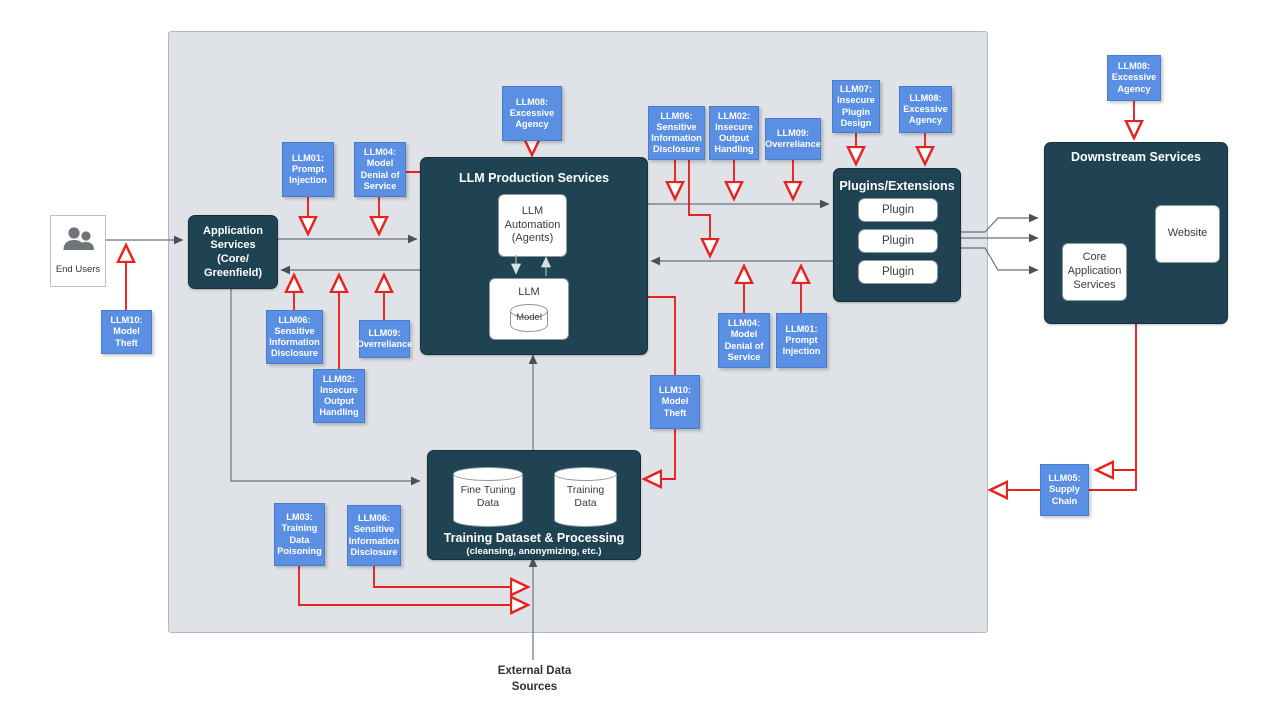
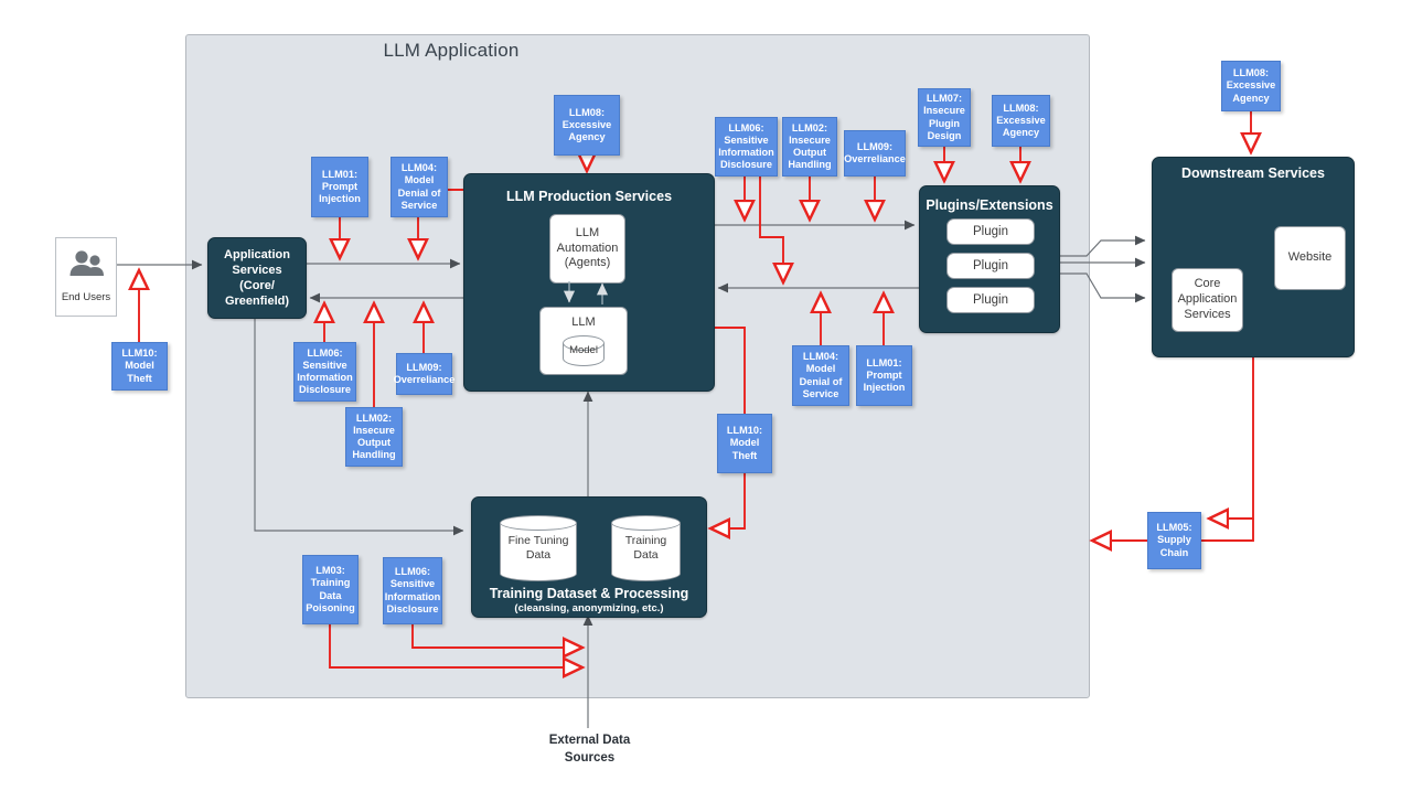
+ LLM Application
  End Users
  Application
  Services
  (Core/
  Greenfield)
  LLM Production Services
  LLM
  Automation
  (Agents)
  LLM
  Model
  Fine Tuning
  Data
  Training
  Data
  Training Dataset & Processing
  (cleansing, anonymizing, etc.)
  Plugins/Extensions
  Plugin
  Plugin
  Plugin
  Downstream Services
  Core
  Application
  Services
  Website
  LLM08:
  Excessive
  Agency
  LLM01:
  Prompt
  Injection
  LLM04:
  Model
  Denial of
  Service
  LLM06:
  Sensitive
  Information
  Disclosure
  LLM02:
  Insecure
  Output
  Handling
  LLM09:
  Overreliance
  LLM07:
  Insecure
  Plugin
  Design
  LLM08:
  Excessive
  Agency
  LLM08:
  Excessive
  Agency
  LLM06:
  Sensitive
  Information
  Disclosure
  LLM02:
  Insecure
  Output
  Handling
  LLM09:
  Overreliance
  LLM10:
  Model
  Theft
  LLM04:
  Model
  Denial of
  Service
  LLM01:
  Prompt
  Injection
  LLM10:
  Model
  Theft
  LM03:
  Training
  Data
  Poisoning
  LLM06:
  Sensitive
  Information
  Disclosure
  LLM05:
  Supply
  Chain
  External Data
  Sources
